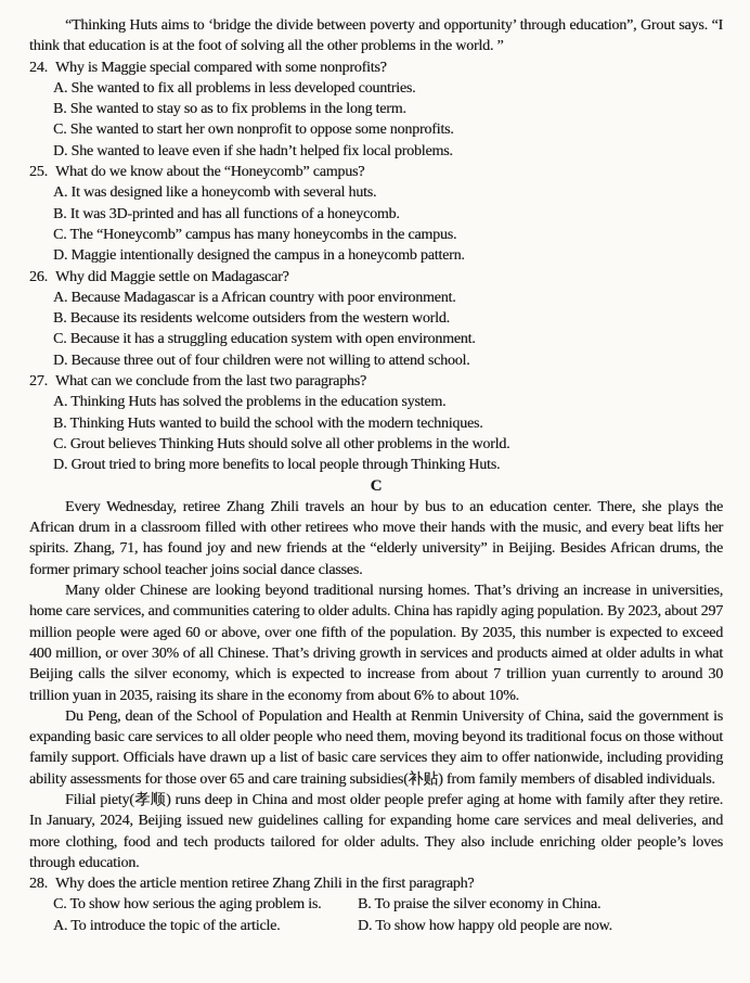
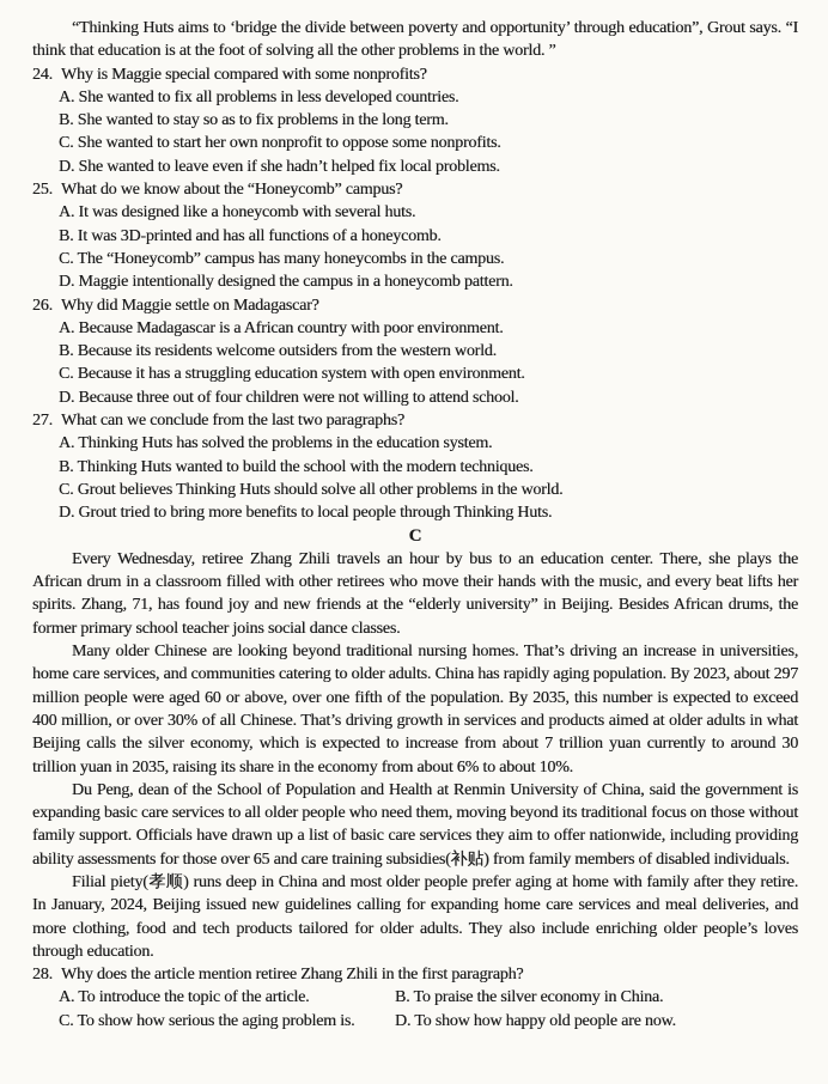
  “Thinking Huts aims to ‘bridge the divide between poverty and opportunity’ through education”, Grout says. “I think that education is at the foot of solving all the other problems in the world. ”
  24.
  Why is Maggie special compared with some nonprofits?
  A. She wanted to fix all problems in less developed countries.
  B. She wanted to stay so as to fix problems in the long term.
  C. She wanted to start her own nonprofit to oppose some nonprofits.
  D. She wanted to leave even if she hadn’t helped fix local problems.
  25.
  What do we know about the “Honeycomb” campus?
  A. It was designed like a honeycomb with several huts.
  B. It was 3D-printed and has all functions of a honeycomb.
  C. The “Honeycomb” campus has many honeycombs in the campus.
  D. Maggie intentionally designed the campus in a honeycomb pattern.
  26.
  Why did Maggie settle on Madagascar?
  A. Because Madagascar is a African country with poor environment.
  B. Because its residents welcome outsiders from the western world.
  C. Because it has a struggling education system with open environment.
  D. Because three out of four children were not willing to attend school.
  27.
  What can we conclude from the last two paragraphs?
  A. Thinking Huts has solved the problems in the education system.
  B. Thinking Huts wanted to build the school with the modern techniques.
  C. Grout believes Thinking Huts should solve all other problems in the world.
  D. Grout tried to bring more benefits to local people through Thinking Huts.
  C
  Every Wednesday, retiree Zhang Zhili travels an hour by bus to an education center. There, she plays the African drum in a classroom filled with other retirees who move their hands with the music, and every beat lifts her spirits. Zhang, 71, has found joy and new friends at the “elderly university” in Beijing. Besides African drums, the former primary school teacher joins social dance classes.
  Many older Chinese are looking beyond traditional nursing homes. That’s driving an increase in universities, home care services, and communities catering to older adults. China has rapidly aging population. By 2023, about 297 million people were aged 60 or above, over one fifth of the population. By 2035, this number is expected to exceed 400 million, or over 30% of all Chinese. That’s driving growth in services and products aimed at older adults in what Beijing calls the silver economy, which is expected to increase from about 7 trillion yuan currently to around 30 trillion yuan in 2035, raising its share in the economy from about 6% to about 10%.
  Du Peng, dean of the School of Population and Health at Renmin University of China, said the government is expanding basic care services to all older people who need them, moving beyond its traditional focus on those without family support. Officials have drawn up a list of basic care services they aim to offer nationwide, including providing ability assessments for those over 65 and care training subsidies(补贴) from family members of disabled individuals.
  Filial piety(孝顺) runs deep in China and most older people prefer aging at home with family after they retire. In January, 2024, Beijing issued new guidelines calling for expanding home care services and meal deliveries, and more clothing, food and tech products tailored for older adults. They also include enriching older people’s loves through education.
  28.
  Why does the article mention retiree Zhang Zhili in the first paragraph?
- C. To show how serious the aging problem is.
+ A. To introduce the topic of the article.
  B. To praise the silver economy in China.
- A. To introduce the topic of the article.
+ C. To show how serious the aging problem is.
  D. To show how happy old people are now.
